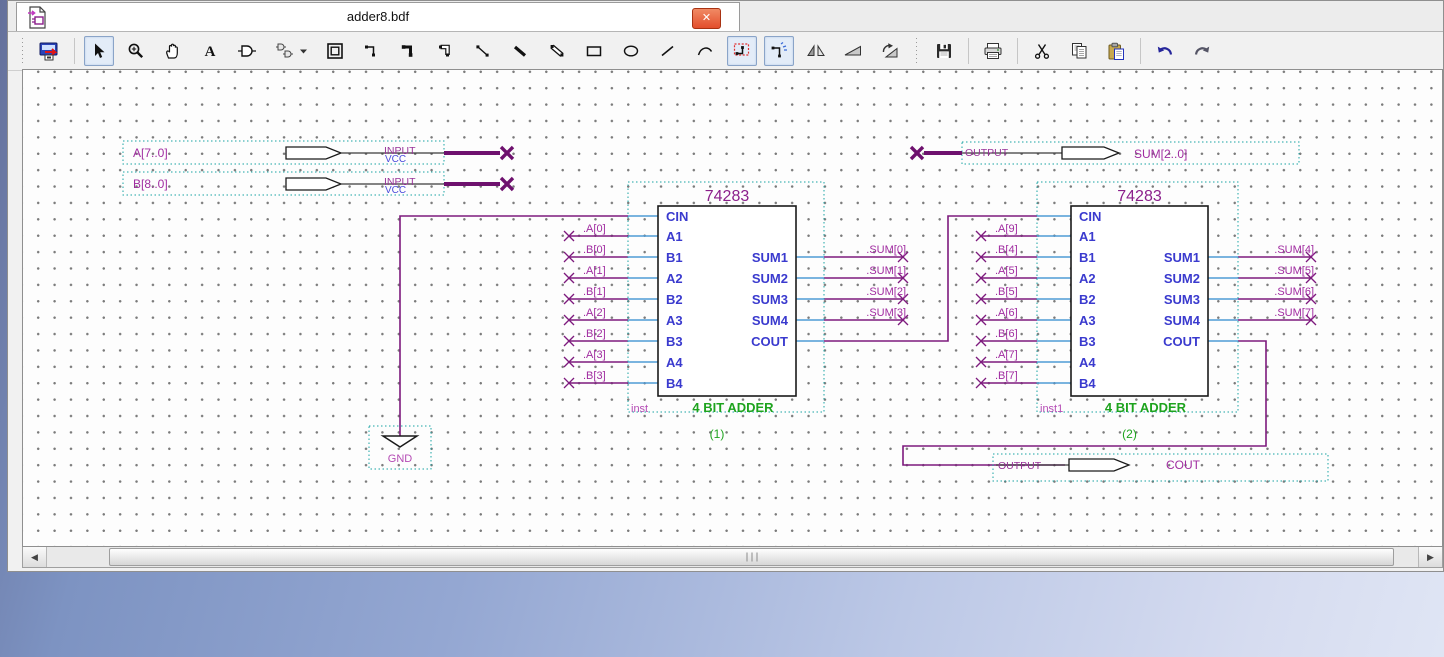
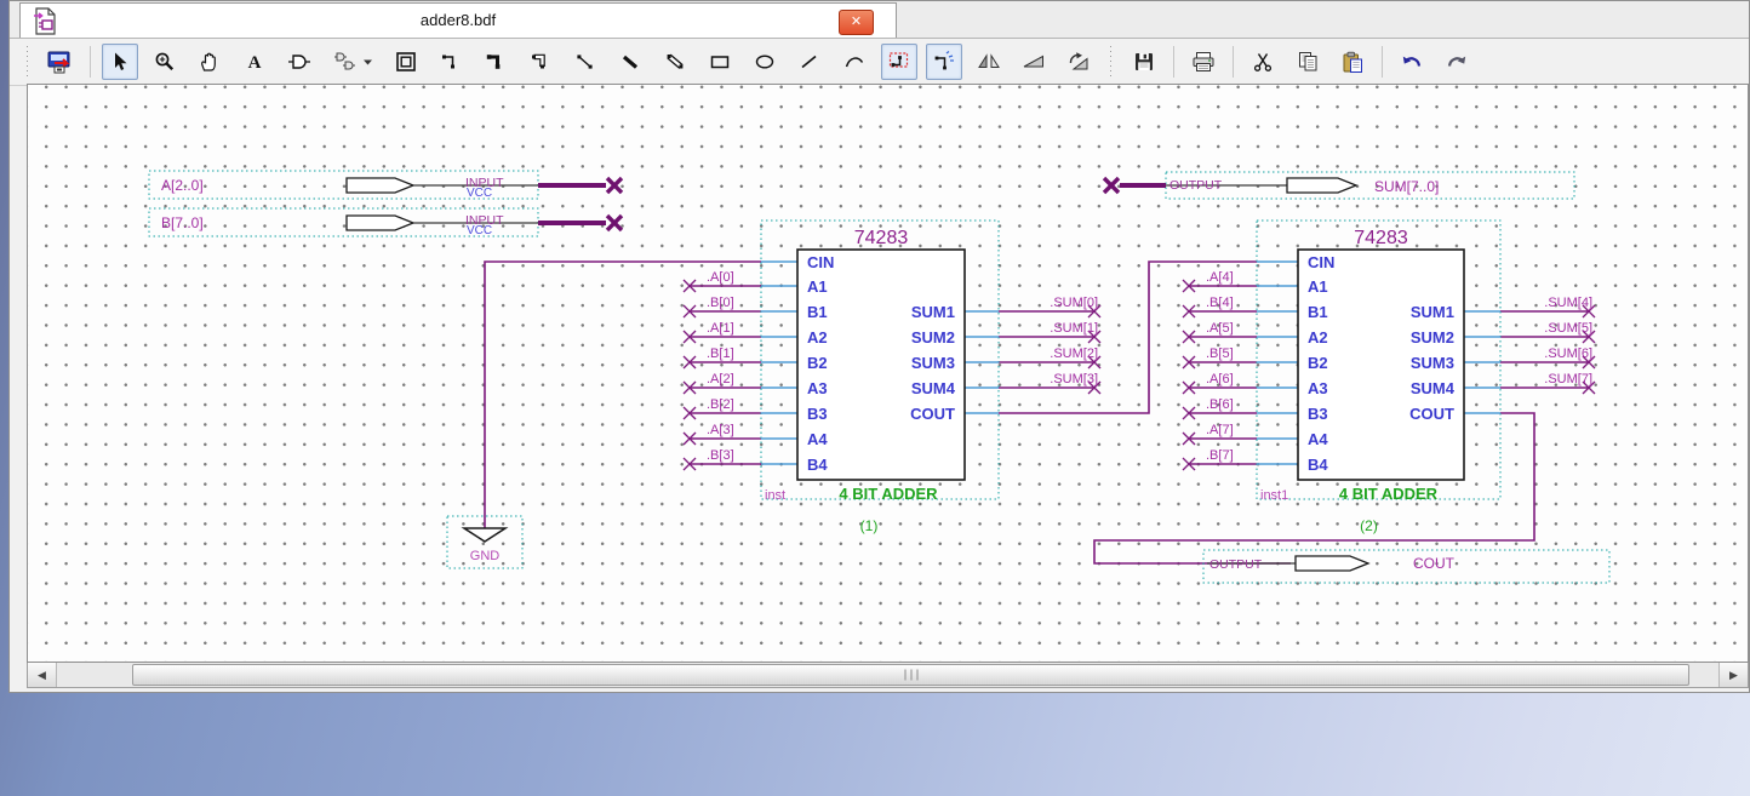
  adder8.bdf
  ✕
  A
  74283
  CIN
  A1
  B1
  A2
  B2
  A3
  B3
  A4
  B4
  SUM1
  SUM2
  SUM3
  SUM4
  COUT
  inst
  4 BIT ADDER
  (1)
  .A[0]
  .B[0]
  .A[1]
  .B[1]
  .A[2]
  .B[2]
  .A[3]
  .B[3]
  .SUM[0]
  .SUM[1]
  .SUM[2]
  .SUM[3]
  74283
  CIN
  A1
  B1
  A2
  B2
  A3
  B3
  A4
  B4
  SUM1
  SUM2
  SUM3
  SUM4
  COUT
  inst1
  4 BIT ADDER
  (2)
- .A[9]
+ .A[4]
  .B[4]
  .A[5]
  .B[5]
  .A[6]
  .B[6]
  .A[7]
  .B[7]
  .SUM[4]
  .SUM[5]
  .SUM[6]
  .SUM[7]
  GND
- A[7..0]
+ A[2..0]
  INPUT
  VCC
- B[8..0]
+ B[7..0]
  INPUT
  VCC
  OUTPUT
- SUM[2..0]
+ SUM[7..0]
  OUTPUT
  COUT
  ◀
  ▶
